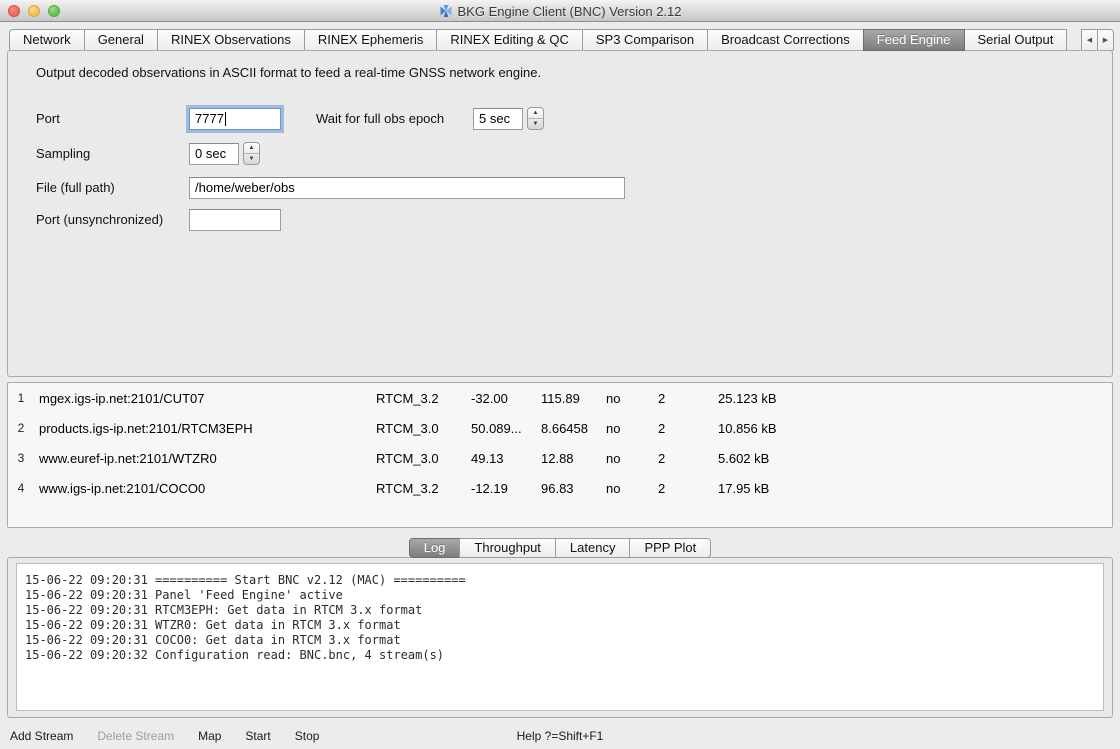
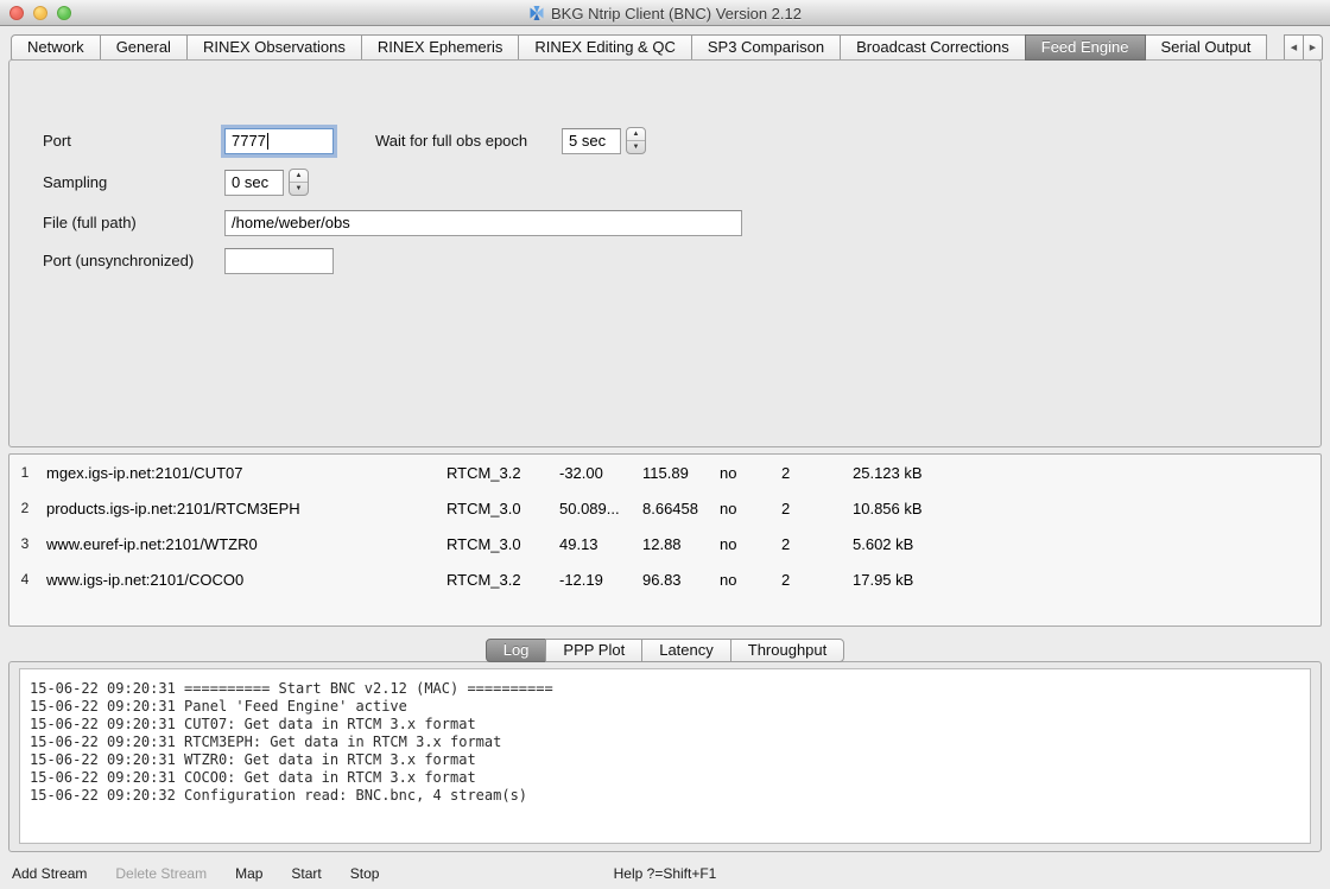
- BKG Engine Client (BNC) Version 2.12
+ BKG Ntrip Client (BNC) Version 2.12
  Network
  General
  RINEX Observations
  RINEX Ephemeris
  RINEX Editing & QC
  SP3 Comparison
  Broadcast Corrections
  Feed Engine
  Serial Output
- Output decoded observations in ASCII format to feed a real-time GNSS network engine.
  Port
  7777
  Wait for full obs epoch
  5 sec
  Sampling
  0 sec
  File (full path)
  /home/weber/obs
  Port (unsynchronized)
  1
  mgex.igs-ip.net:2101/CUT07
  RTCM_3.2
  -32.00
  115.89
  no
  2
  25.123 kB
  2
  products.igs-ip.net:2101/RTCM3EPH
  RTCM_3.0
  50.089...
  8.66458
  no
  2
  10.856 kB
  3
  www.euref-ip.net:2101/WTZR0
  RTCM_3.0
  49.13
  12.88
  no
  2
  5.602 kB
  4
  www.igs-ip.net:2101/COCO0
  RTCM_3.2
  -12.19
  96.83
  no
  2
  17.95 kB
  Log
- Throughput
+ PPP Plot
  Latency
- PPP Plot
+ Throughput
  15-06-22 09:20:31 ========== Start BNC v2.12 (MAC) ==========
  15-06-22 09:20:31 Panel 'Feed Engine' active
+ 15-06-22 09:20:31 CUT07: Get data in RTCM 3.x format
  15-06-22 09:20:31 RTCM3EPH: Get data in RTCM 3.x format
  15-06-22 09:20:31 WTZR0: Get data in RTCM 3.x format
  15-06-22 09:20:31 COCO0: Get data in RTCM 3.x format
  15-06-22 09:20:32 Configuration read: BNC.bnc, 4 stream(s)
  Add Stream
  Delete Stream
  Map
  Start
  Stop
  Help ?=Shift+F1
